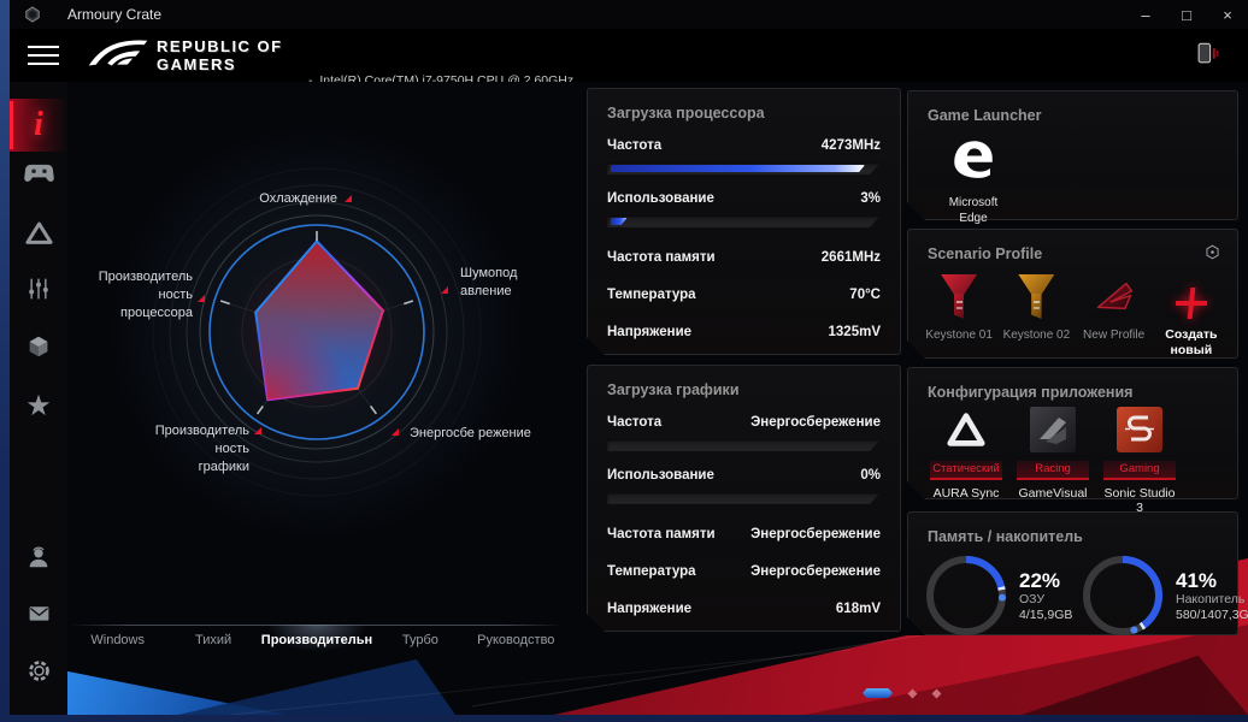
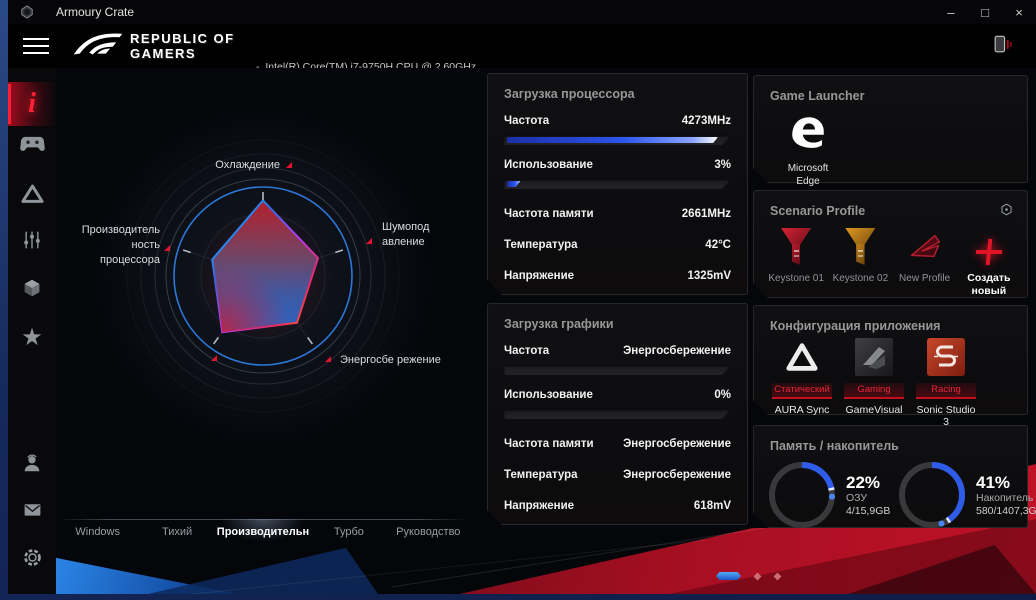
  Armoury Crate
  –
  □
  ×
  REPUBLIC OF
  GAMERS
  - Intel(R) Core(TM) i7-9750H CPU @ 2.60GHz
  i
  ★
  Охлаждение
  Шумопод
  авление
  Энергосбе режение
- Производитель ность
- графики
  Производитель
  ность
  процессора
  Windows
  Тихий
  Производительн
  Турбо
  Руководство
  Загрузка процессора
  Частота
  4273MHz
  Использование
  3%
  Частота памяти
  2661MHz
  Температура
- 70°C
+ 42°C
  Напряжение
  1325mV
  Загрузка графики
  Частота
  Энергосбережение
  Использование
  0%
  Частота памяти
  Энергосбережение
  Температура
  Энергосбережение
  Напряжение
  618mV
  Game Launcher
  Microsoft
  Edge
  Scenario Profile
  Keystone 01
  Keystone 02
  New Profile
  Создать
  новый
  Конфигурация приложения
  Статический
  AURA Sync
- Racing
+ Gaming
  GameVisual
- Gaming
+ Racing
  Sonic Studio
  3
  Память / накопитель
  22%
  ОЗУ
  4/15,9GB
  41%
  Накопитель
  580/1407,3G
